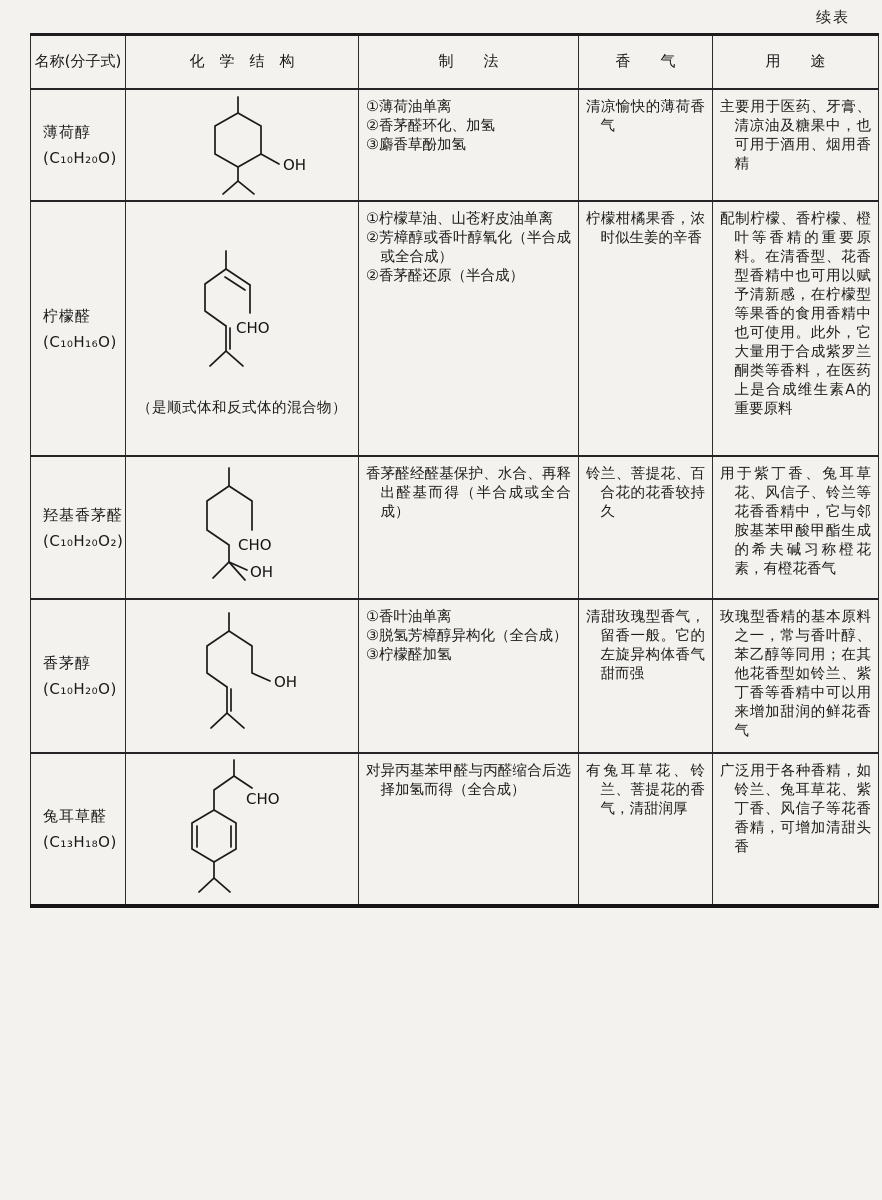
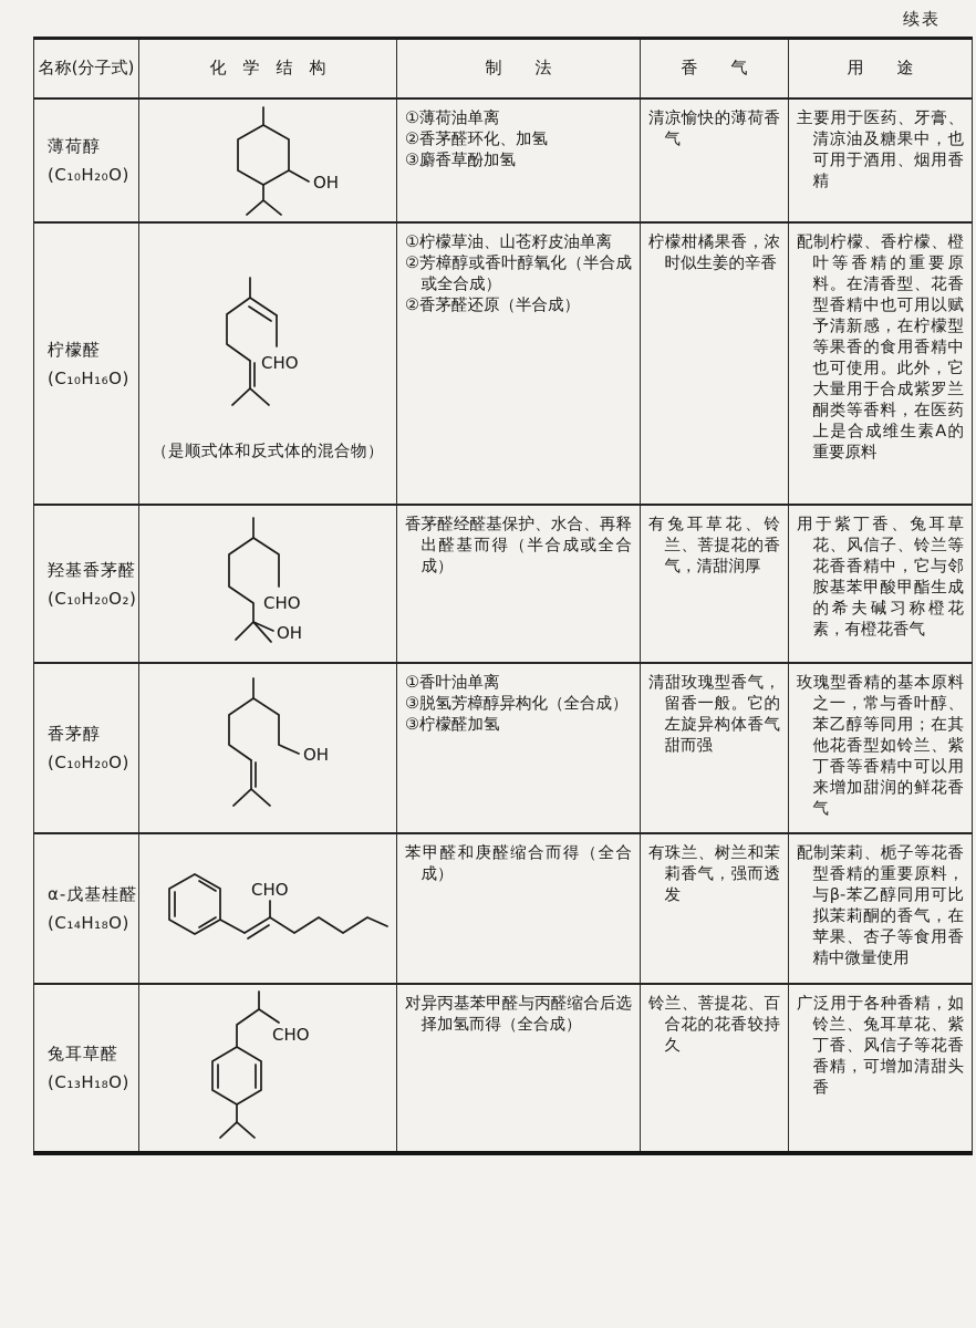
  续表
  名称(分子式)	化 学 结 构	制 法	香 气	用 途
  薄荷醇 (C₁₀H₂₀O)	OH	①薄荷油单离 ②香茅醛环化、加氢 ③麝香草酚加氢	清凉愉快的薄荷香气	主要用于医药、牙膏、清凉油及糖果中，也可用于酒用、烟用香精
  柠檬醛 (C₁₀H₁₆O)	CHO （是顺式体和反式体的混合物）	①柠檬草油、山苍籽皮油单离 ②芳樟醇或香叶醇氧化（半合成或全合成） ②香茅醛还原（半合成）	柠檬柑橘果香，浓时似生姜的辛香	配制柠檬、香柠檬、橙叶等香精的重要原料。在清香型、花香型香精中也可用以赋予清新感，在柠檬型等果香的食用香精中也可使用。此外，它大量用于合成紫罗兰酮类等香料，在医药上是合成维生素A的重要原料
- 羟基香茅醛 (C₁₀H₂₀O₂)	CHO OH	香茅醛经醛基保护、水合、再释出醛基而得（半合成或全合成）	铃兰、菩提花、百合花的花香较持久	用于紫丁香、兔耳草花、风信子、铃兰等花香香精中，它与邻胺基苯甲酸甲酯生成的希夫碱习称橙花素，有橙花香气
+ 羟基香茅醛 (C₁₀H₂₀O₂)	CHO OH	香茅醛经醛基保护、水合、再释出醛基而得（半合成或全合成）	有兔耳草花、铃兰、菩提花的香气，清甜润厚	用于紫丁香、兔耳草花、风信子、铃兰等花香香精中，它与邻胺基苯甲酸甲酯生成的希夫碱习称橙花素，有橙花香气
  香茅醇 (C₁₀H₂₀O)	OH	①香叶油单离 ③脱氢芳樟醇异构化（全合成） ③柠檬醛加氢	清甜玫瑰型香气，留香一般。它的左旋异构体香气甜而强	玫瑰型香精的基本原料之一，常与香叶醇、苯乙醇等同用；在其他花香型如铃兰、紫丁香等香精中可以用来增加甜润的鲜花香气
+ α-戊基桂醛 (C₁₄H₁₈O)	CHO	苯甲醛和庚醛缩合而得（全合成）	有珠兰、树兰和茉莉香气，强而透发	配制茉莉、栀子等花香型香精的重要原料，与β-苯乙醇同用可比拟茉莉酮的香气，在苹果、杏子等食用香精中微量使用
- 兔耳草醛 (C₁₃H₁₈O)	CHO	对异丙基苯甲醛与丙醛缩合后选择加氢而得（全合成）	有兔耳草花、铃兰、菩提花的香气，清甜润厚	广泛用于各种香精，如铃兰、兔耳草花、紫丁香、风信子等花香香精，可增加清甜头香
+ 兔耳草醛 (C₁₃H₁₈O)	CHO	对异丙基苯甲醛与丙醛缩合后选择加氢而得（全合成）	铃兰、菩提花、百合花的花香较持久	广泛用于各种香精，如铃兰、兔耳草花、紫丁香、风信子等花香香精，可增加清甜头香
